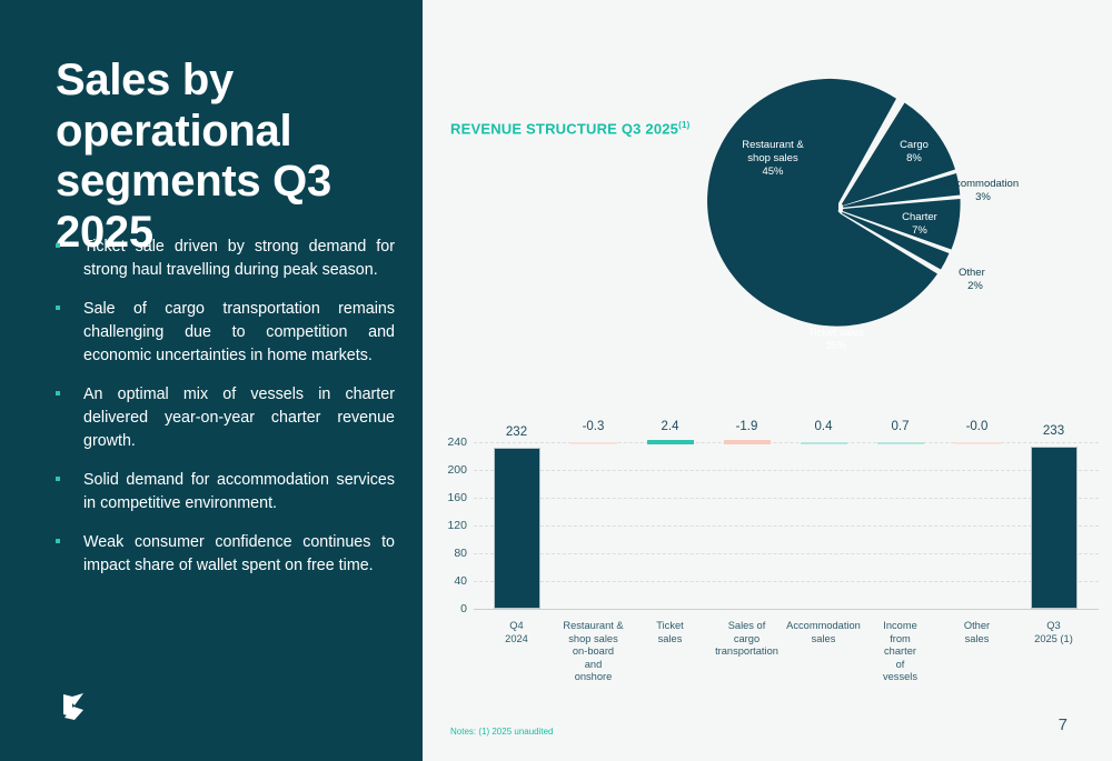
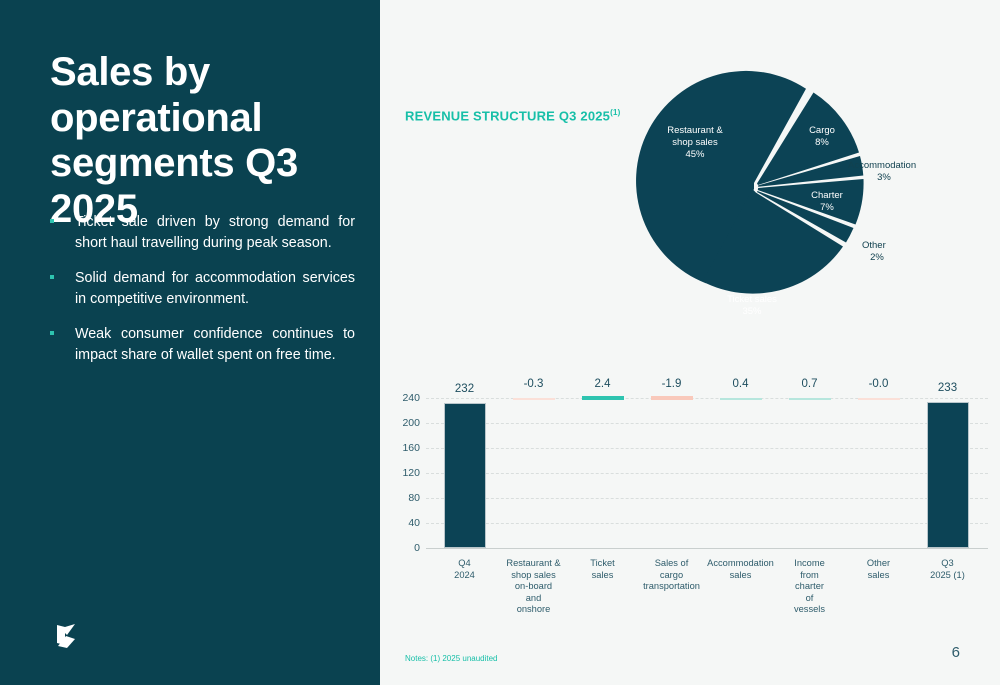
  Sales by operational segments Q3 2025
- Ticket sale driven by strong demand for strong haul travelling during peak season.
+ Ticket sale driven by strong demand for short haul travelling during peak season.
- Sale of cargo transportation remains challenging due to competition and economic uncertainties in home markets.
- An optimal mix of vessels in charter delivered year-on-year charter revenue growth.
  Solid demand for accommodation services in competitive environment.
  Weak consumer confidence continues to impact share of wallet spent on free time.
  REVENUE STRUCTURE Q3 2025(1)
  Restaurant &
  shop sales
  45%
  Cargo
  8%
  Accommodation
  3%
  Charter
  7%
  Other
  2%
  0
  40
  80
  120
  160
  200
  240
  232
  -0.3
  2.4
  -1.9
  0.4
  0.7
  -0.0
  233
  Q4
  2024
  Restaurant &
  shop sales
  on-board
  and
  onshore
  Ticket
  sales
  Sales of
  cargo
  transportation
  Accommodation
  sales
  Income
  from
  charter
  of
  vessels
  Other
  sales
  Q3
  2025 (1)
  Notes: (1) 2025 unaudited
- 7
+ 6
